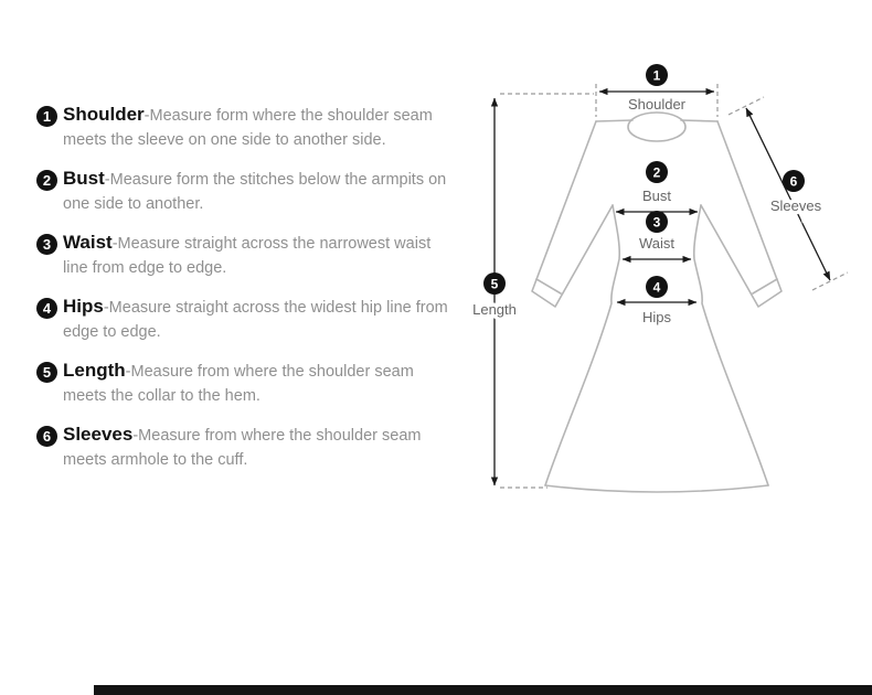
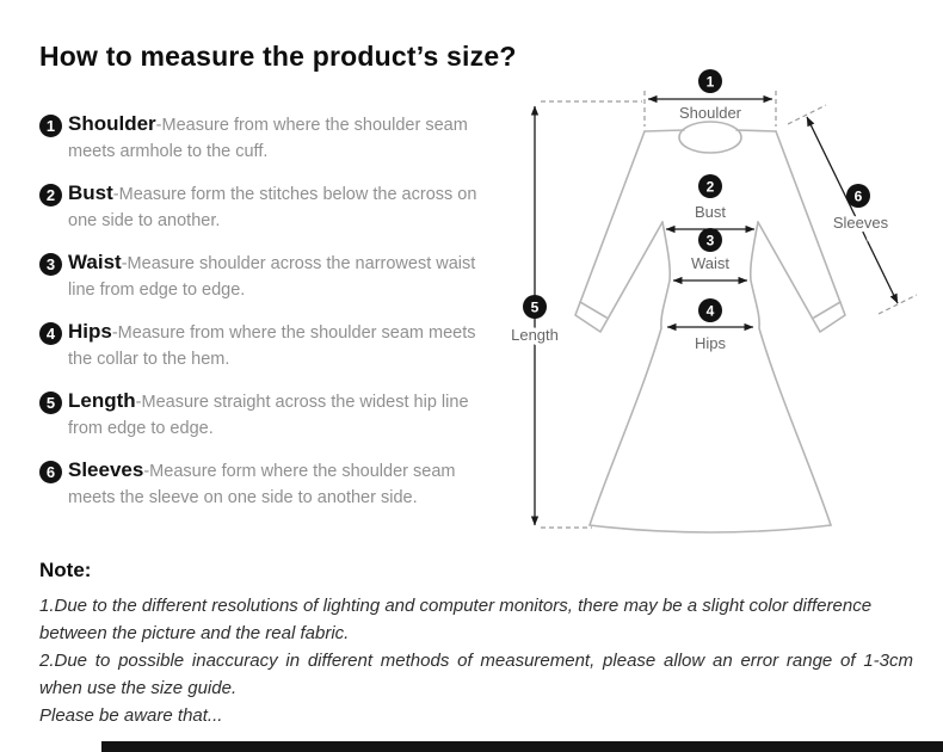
+ How to measure the product’s size?
  1
- Shoulder-Measure form where the shoulder seam meets the sleeve on one side to another side.
+ Shoulder-Measure from where the shoulder seam meets armhole to the cuff.
  2
- Bust-Measure form the stitches below the armpits on one side to another.
+ Bust-Measure form the stitches below the across on one side to another.
  3
- Waist-Measure straight across the narrowest waist line from edge to edge.
+ Waist-Measure shoulder across the narrowest waist line from edge to edge.
  4
- Hips-Measure straight across the widest hip line from edge to edge.
+ Hips-Measure from where the shoulder seam meets the collar to the hem.
  5
- Length-Measure from where the shoulder seam meets the collar to the hem.
+ Length-Measure straight across the widest hip line from edge to edge.
  6
- Sleeves-Measure from where the shoulder seam meets armhole to the cuff.
+ Sleeves-Measure form where the shoulder seam meets the sleeve on one side to another side.
  1
  Shoulder
  2
  Bust
  3
  Waist
  4
  Hips
  5
  Length
  6
  Sleeves
+ Note:
+ 1.Due to the different resolutions of lighting and computer monitors, there may be a slight color difference between the picture and the real fabric.
+ 2.Due to possible inaccuracy in different methods of measurement, please allow an error range of 1-3cm when use the size guide.
+ Please be aware that...
